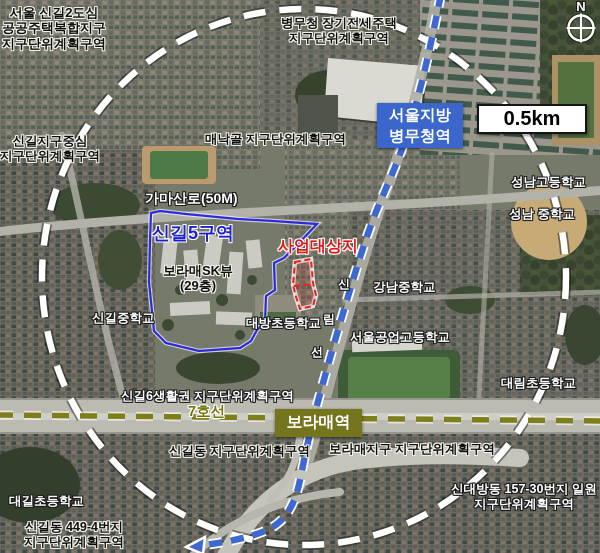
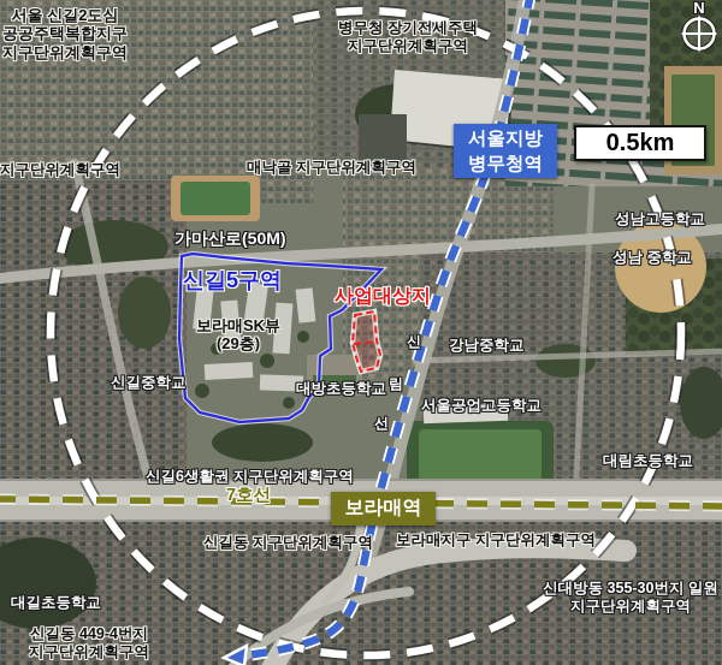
  서울 신길2도심
  공공주택복합지구
  지구단위계획구역
  병무청 장기전세주택
  지구단위계획구역
  매낙골 지구단위계획구역
- 신길지구중심
  지구단위계획구역
  가마산로(50M)
  신길5구역
  사업대상지
  보라매SK뷰
  (29층)
  신길중학교
  대방초등학교
  강남중학교
  성남고등학교
  성남 중학교
  서울공업고등학교
  대림초등학교
  대길초등학교
  신길6생활권 지구단위계획구역
  7호선
  신길동 지구단위계획구역
  보라매지구 지구단위계획구역
- 신대방동 157-30번지 일원
+ 신대방동 355-30번지 일원
  지구단위계획구역
  신길동 449-4번지
  지구단위계획구역
  신
  림
  선
  서울지방
  병무청역
  보라매역
  0.5km
  N
